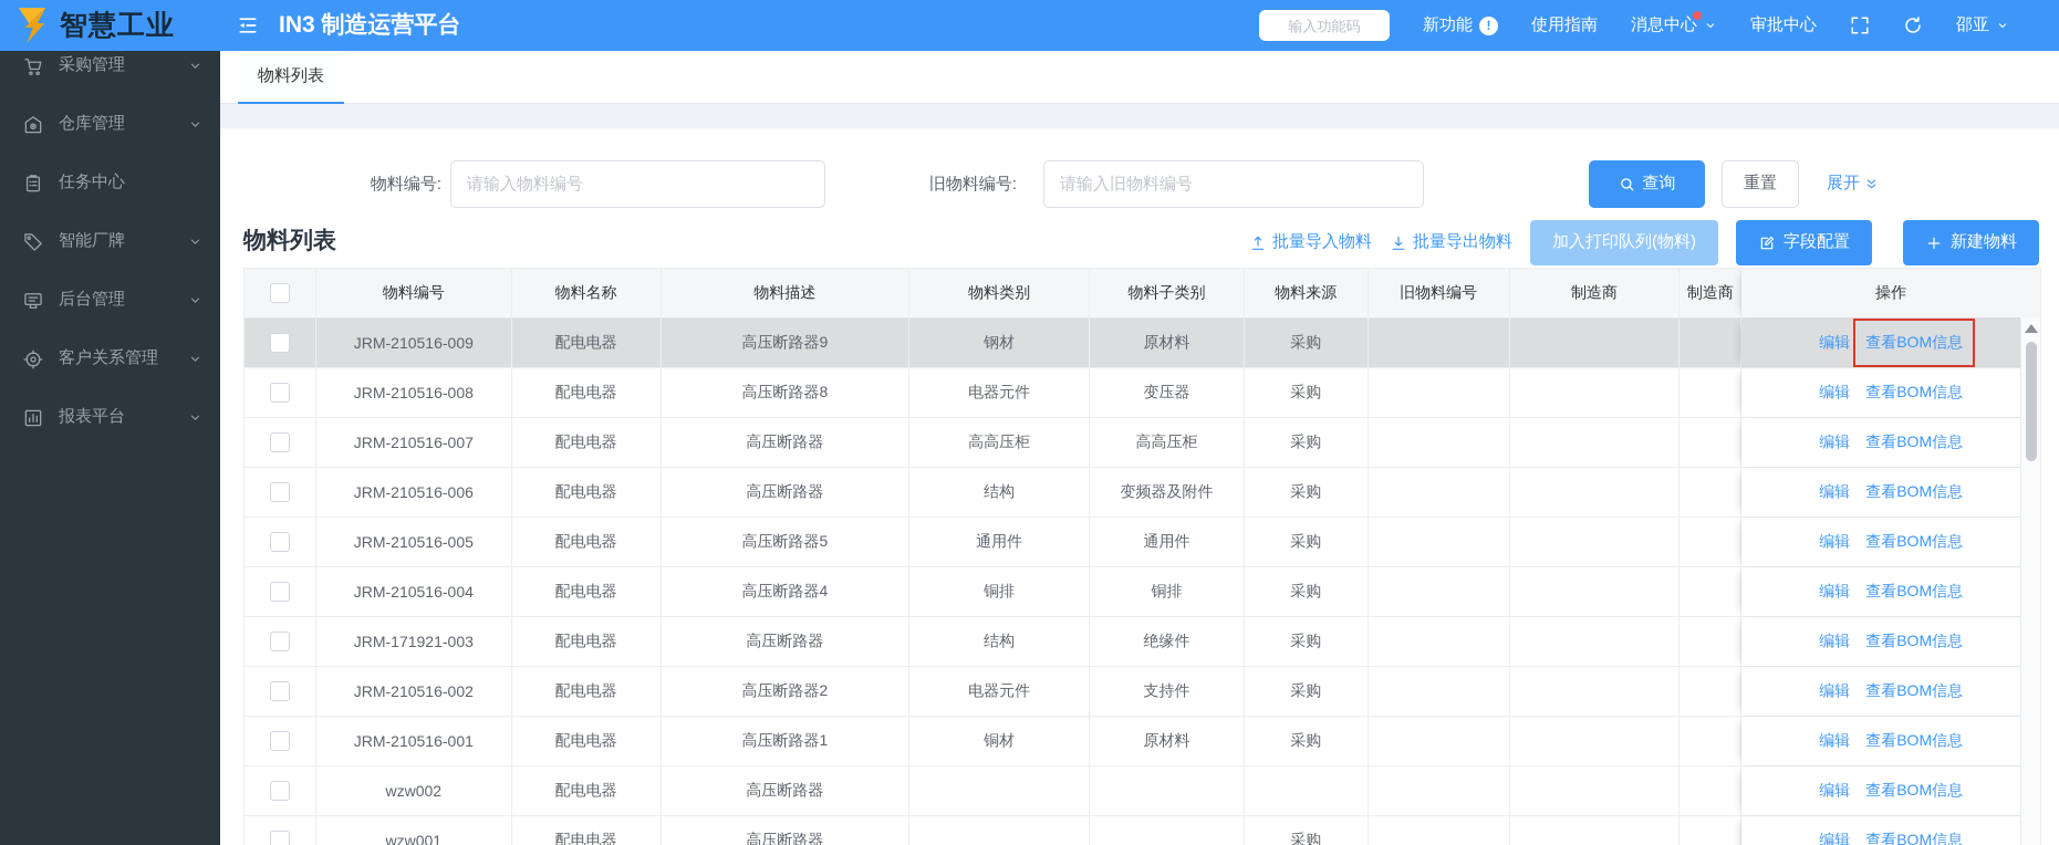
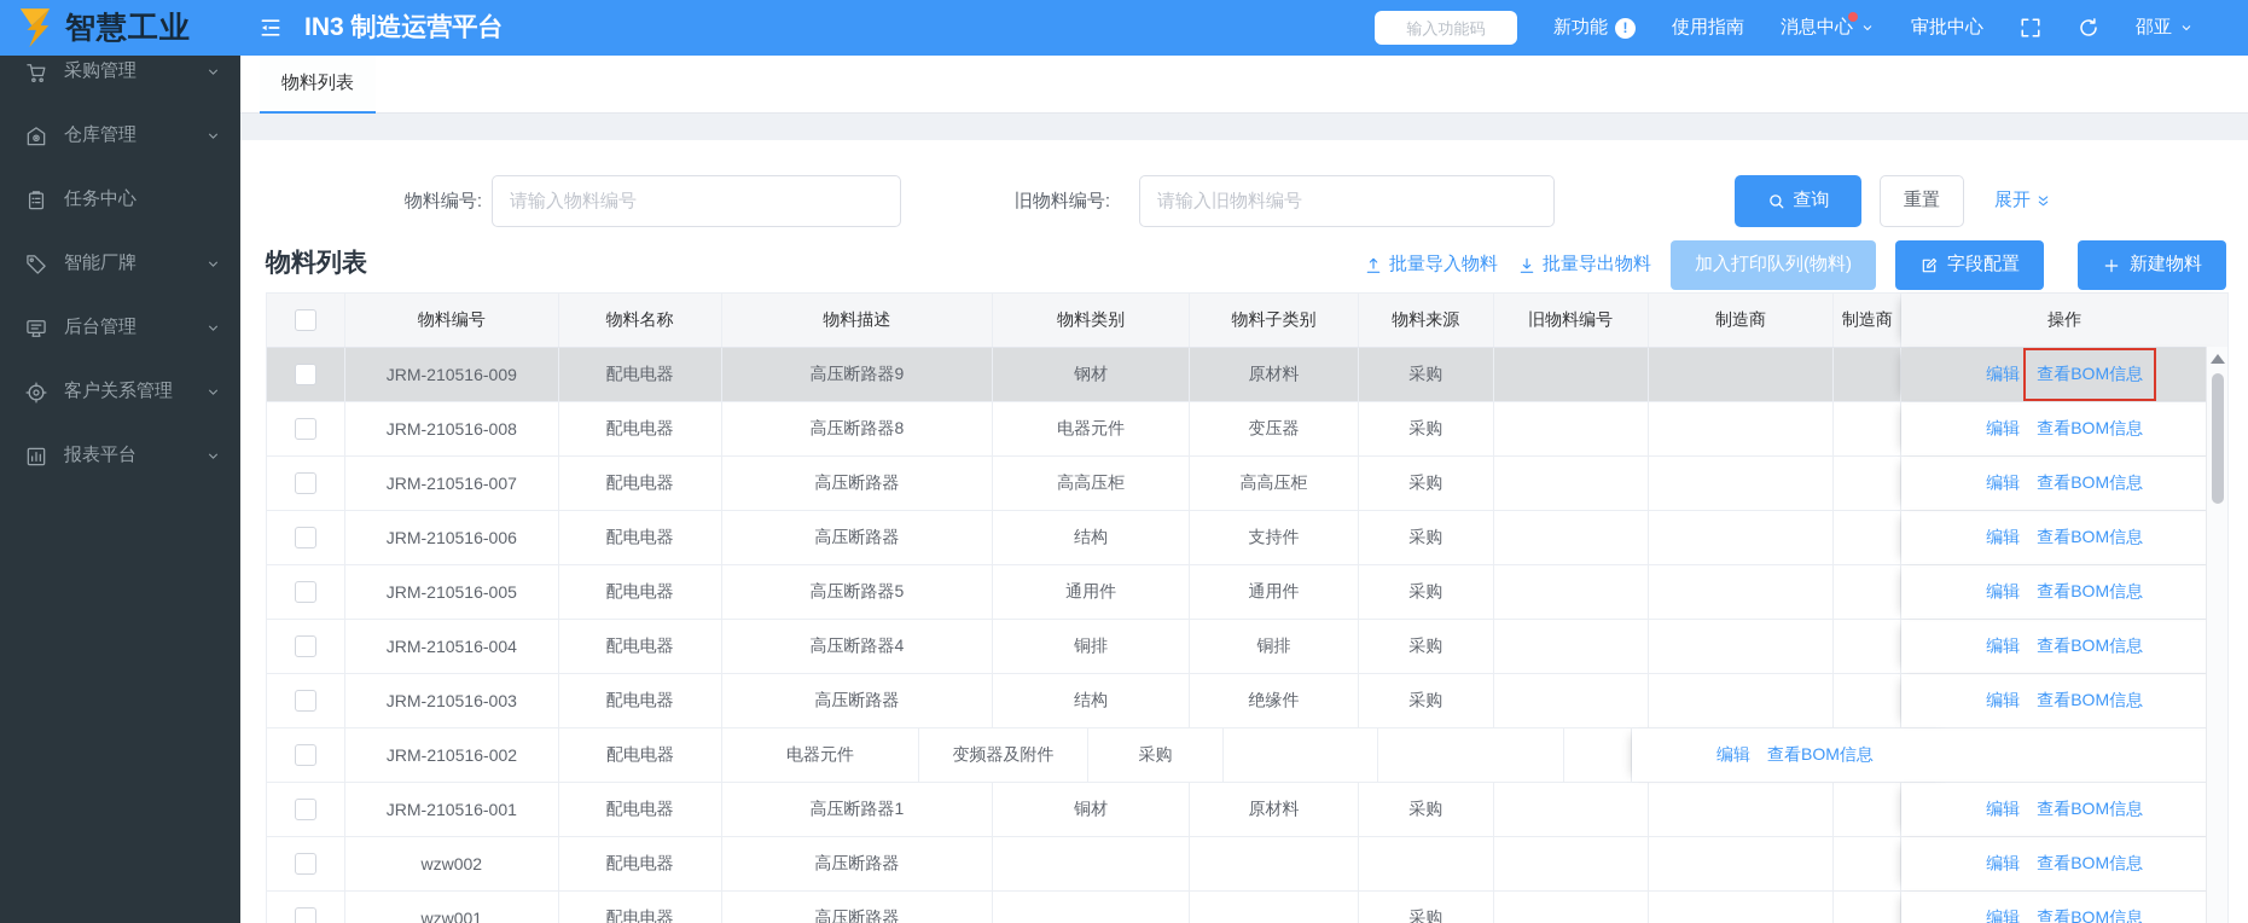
  智慧工业
  IN3 制造运营平台
  输入功能码
  新功能
  !
  使用指南
  消息中心
  审批中心
  邵亚
  采购管理
  仓库管理
  任务中心
  智能厂牌
  后台管理
  客户关系管理
  报表平台
  物料列表
  物料编号:
  请输入物料编号
  旧物料编号:
  请输入旧物料编号
  查询
  重置
  展开
  物料列表
  批量导入物料
  批量导出物料
  加入打印队列(物料)
  字段配置
  新建物料
  物料编号
  物料名称
  物料描述
  物料类别
  物料子类别
  物料来源
  旧物料编号
  制造商
  制造商
  操作
  JRM-210516-009
  配电电器
  高压断路器9
  钢材
  原材料
  采购
  编辑
  查看BOM信息
  JRM-210516-008
  配电电器
  高压断路器8
  电器元件
  变压器
  采购
  编辑
  查看BOM信息
  JRM-210516-007
  配电电器
  高压断路器
  高高压柜
  高高压柜
  采购
  编辑
  查看BOM信息
  JRM-210516-006
  配电电器
  高压断路器
  结构
- 变频器及附件
+ 支持件
  采购
  编辑
  查看BOM信息
  JRM-210516-005
  配电电器
  高压断路器5
  通用件
  通用件
  采购
  编辑
  查看BOM信息
  JRM-210516-004
  配电电器
  高压断路器4
  铜排
  铜排
  采购
  编辑
  查看BOM信息
- JRM-171921-003
+ JRM-210516-003
  配电电器
  高压断路器
  结构
  绝缘件
  采购
  编辑
  查看BOM信息
  JRM-210516-002
  配电电器
- 高压断路器2
  电器元件
- 支持件
+ 变频器及附件
  采购
  编辑
  查看BOM信息
  JRM-210516-001
  配电电器
  高压断路器1
  铜材
  原材料
  采购
  编辑
  查看BOM信息
  wzw002
  配电电器
  高压断路器
  编辑
  查看BOM信息
  wzw001
  配电电器
  高压断路器
  采购
  编辑
  查看BOM信息
